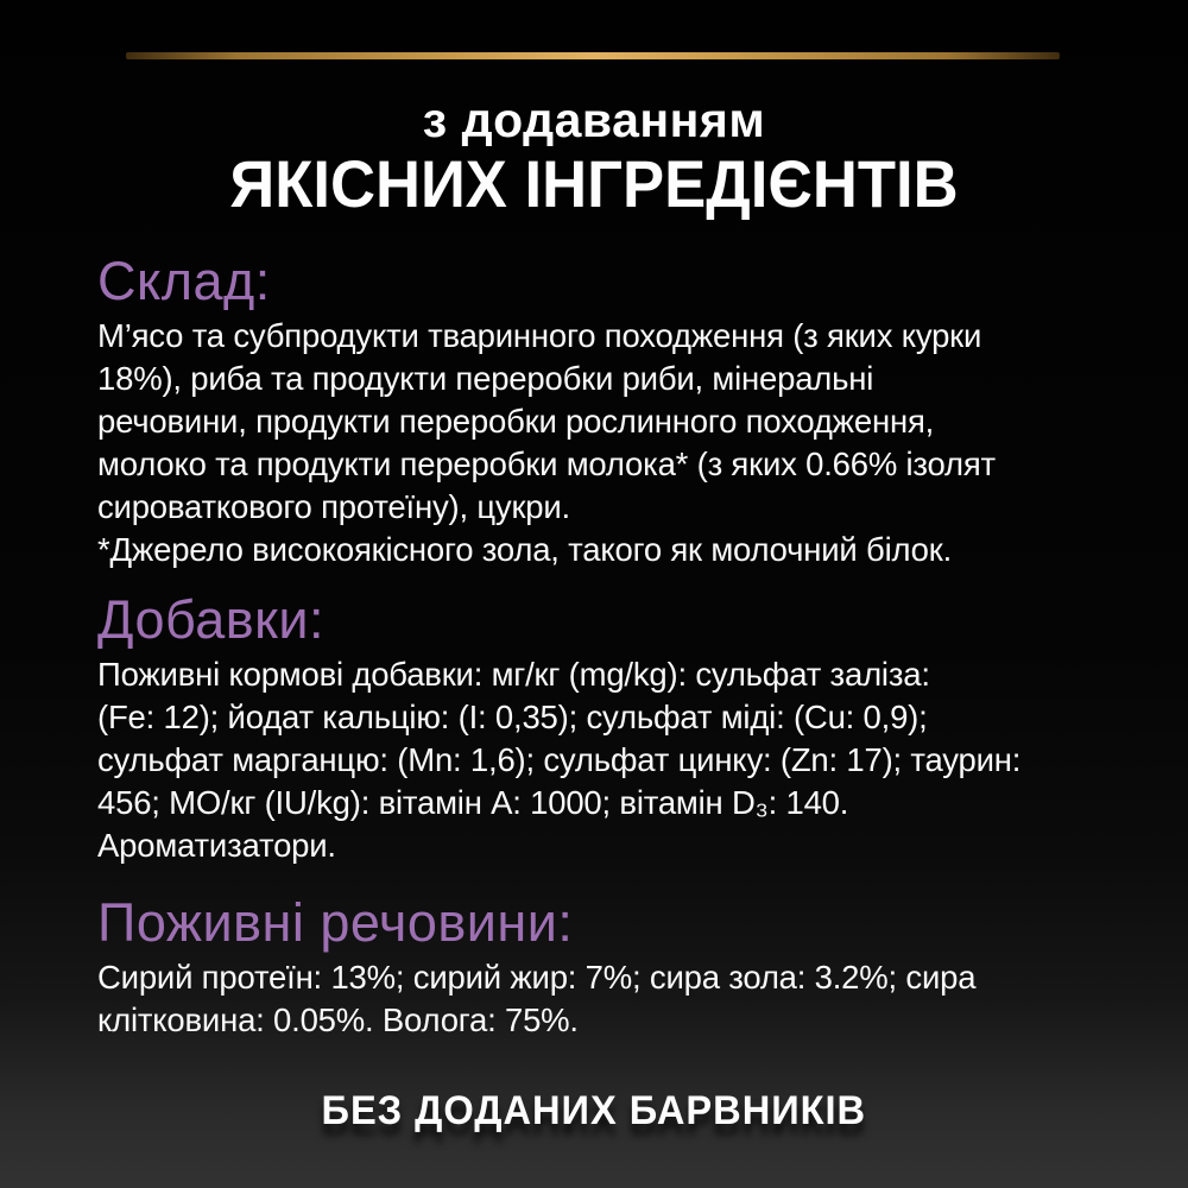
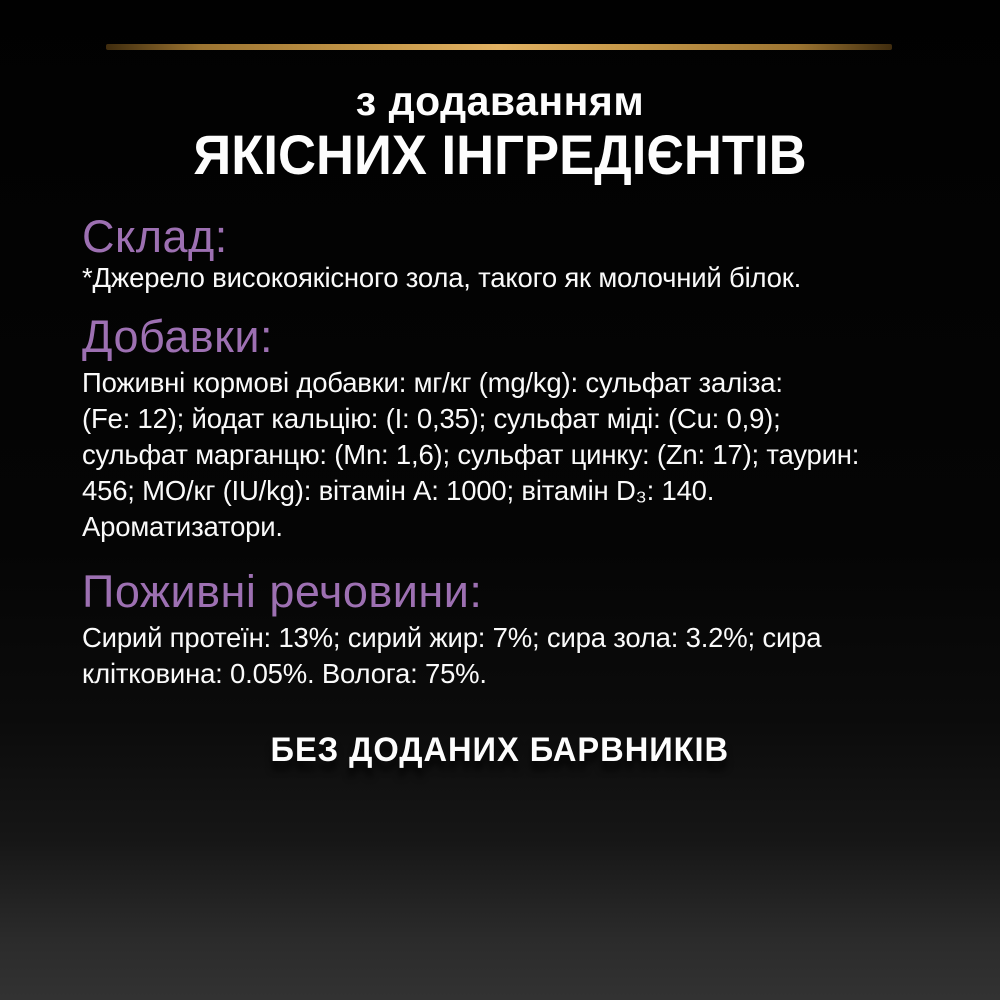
  з додаванням
  ЯКІСНИХ ІНГРЕДІЄНТІВ
  Склад:
- М’ясо та субпродукти тваринного походження (з яких курки
- 18%), риба та продукти переробки риби, мінеральні
- речовини, продукти переробки рослинного походження,
- молоко та продукти переробки молока* (з яких 0.66% ізолят
- сироваткового протеїну), цукри.
  *Джерело високоякісного зола, такого як молочний білок.
  Добавки:
  Поживні кормові добавки: мг/кг (mg/kg): сульфат заліза:
  (Fe: 12); йодат кальцію: (I: 0,35); сульфат міді: (Cu: 0,9);
  сульфат марганцю: (Mn: 1,6); сульфат цинку: (Zn: 17); таурин:
  456; МО/кг (IU/kg): вітамін A: 1000; вітамін D₃: 140.
  Ароматизатори.
  Поживні речовини:
  Сирий протеїн: 13%; сирий жир: 7%; сира зола: 3.2%; сира
  клітковина: 0.05%. Волога: 75%.
  БЕЗ ДОДАНИХ БАРВНИКІВ
